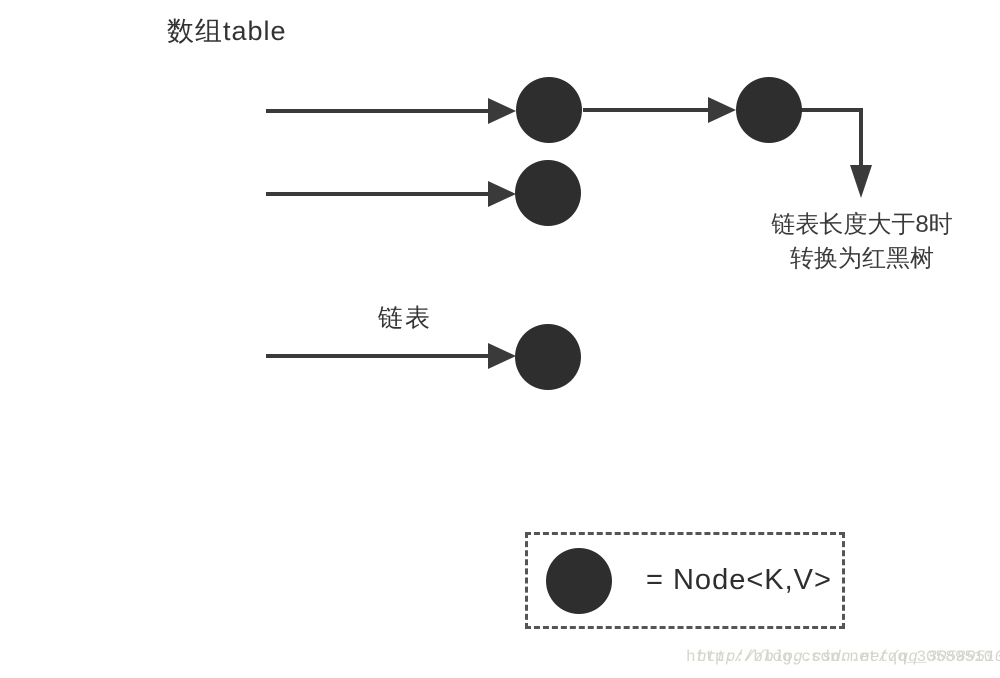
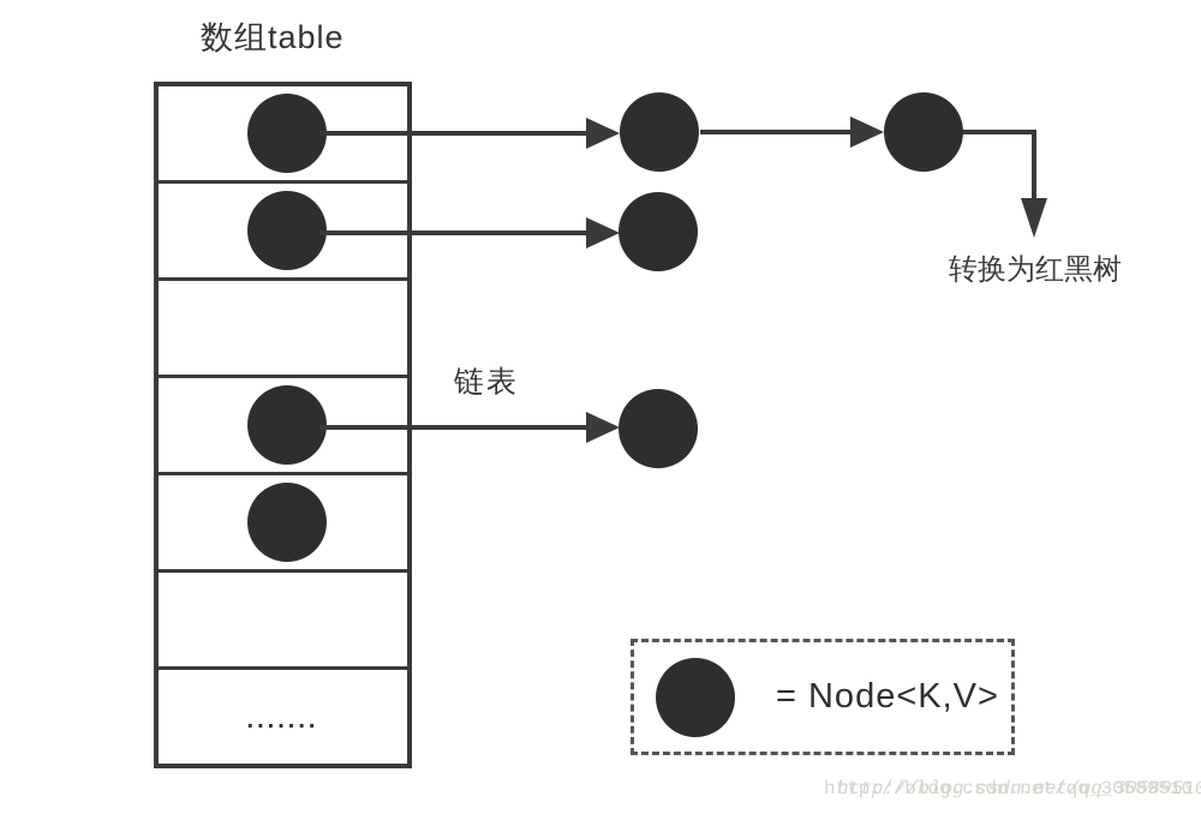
  数组table
+ .......
  链表
- 链表长度大于8时
  转换为红黑树
  = Node<K,V>
  http://blog.csdn.net/qq_30589510
  http://blog.csdn.net/qq_30589510
